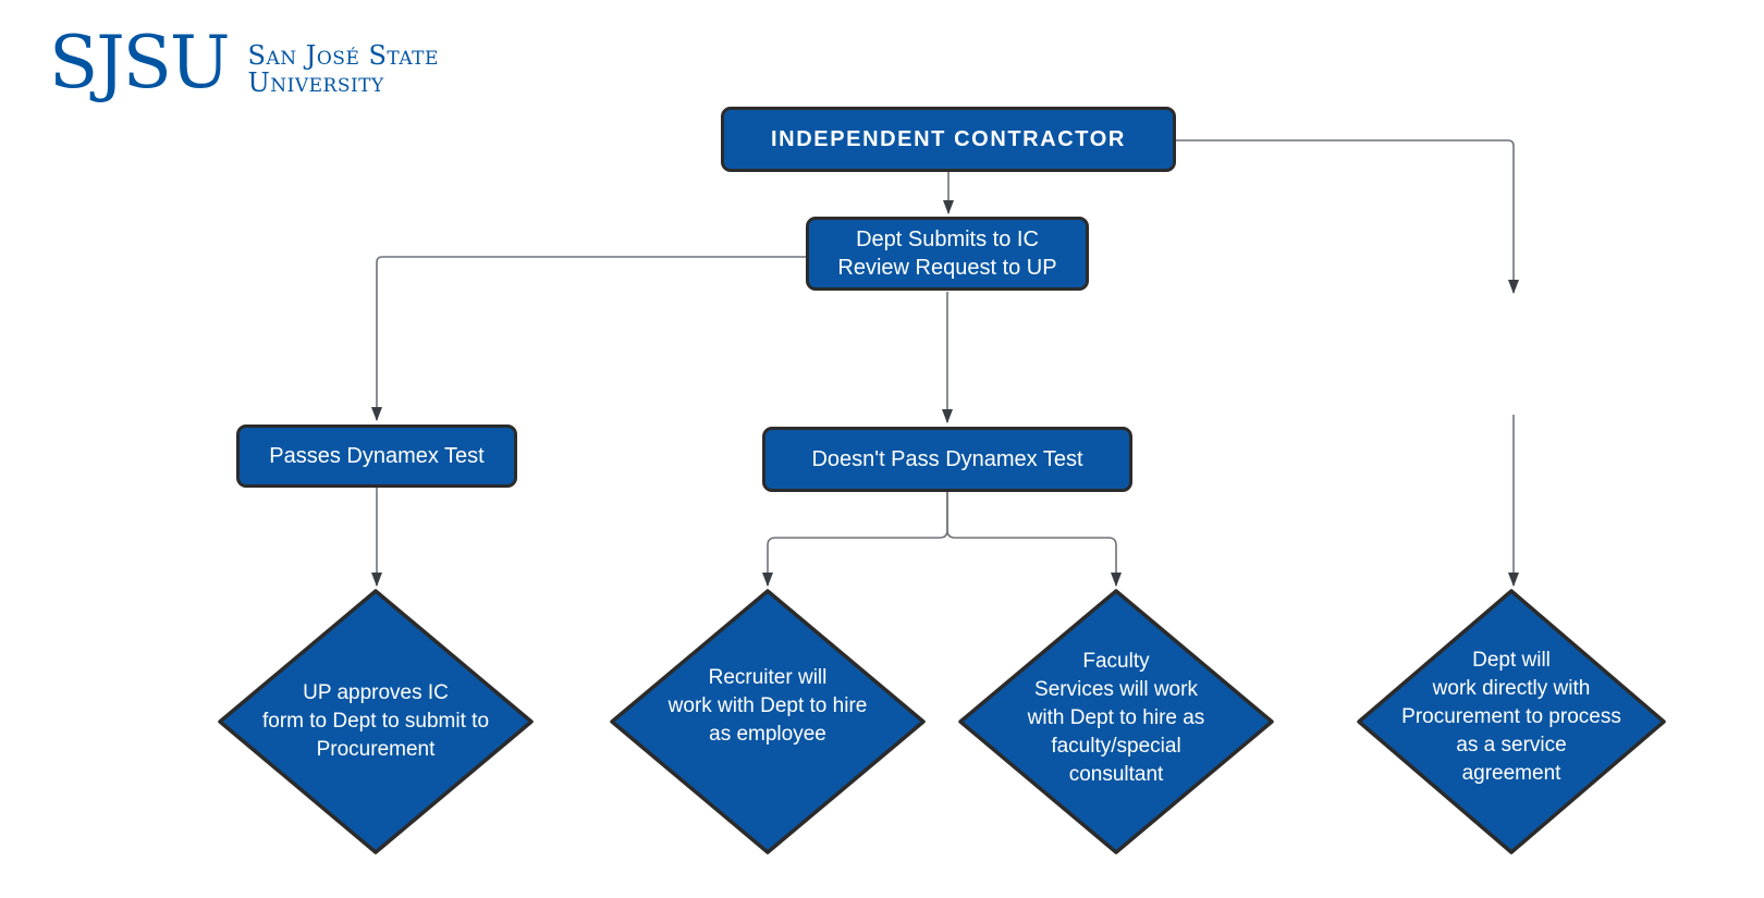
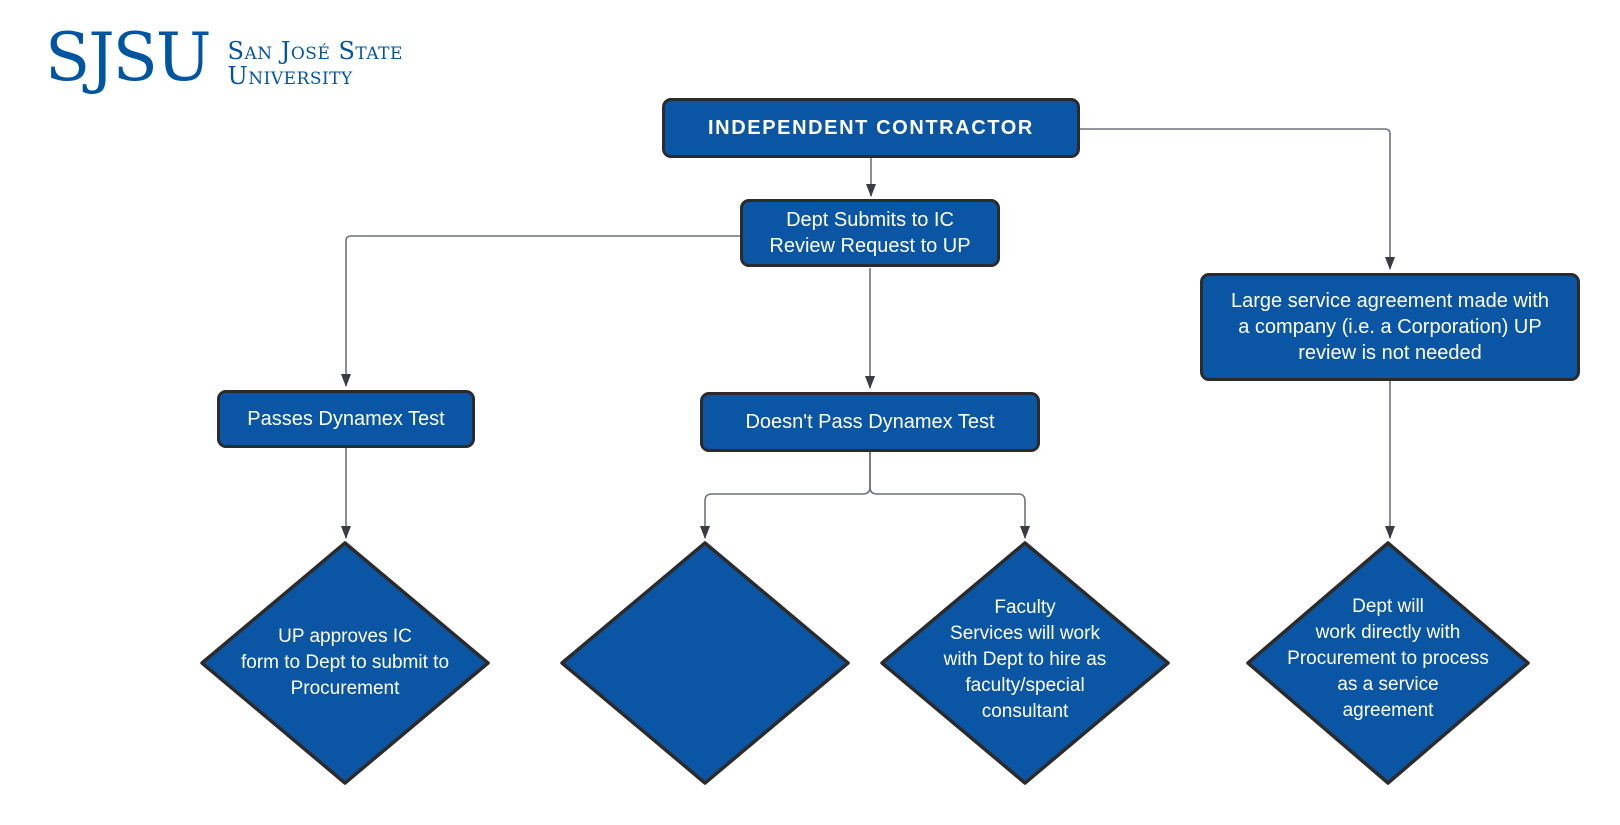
  SJSU
  San José State
  University
  INDEPENDENT CONTRACTOR
  Dept Submits to IC
  Review Request to UP
  Passes Dynamex Test
  Doesn't Pass Dynamex Test
+ Large service agreement made with
+ a company (i.e. a Corporation) UP
+ review is not needed
  UP approves IC
  form to Dept to submit to
  Procurement
- Recruiter will
- work with Dept to hire
- as employee
  Faculty
  Services will work
  with Dept to hire as
  faculty/special
  consultant
  Dept will
  work directly with
  Procurement to process
  as a service
  agreement
